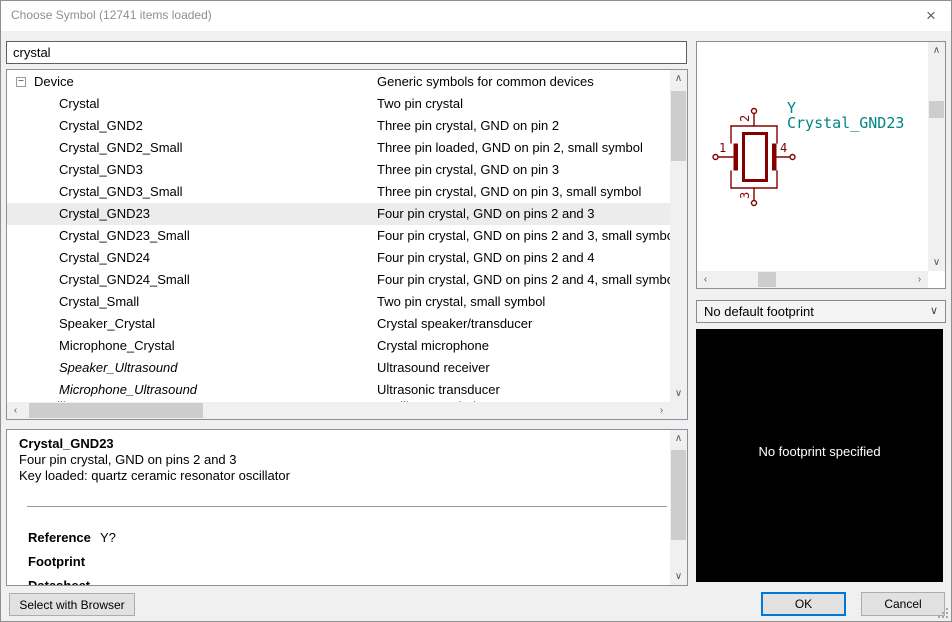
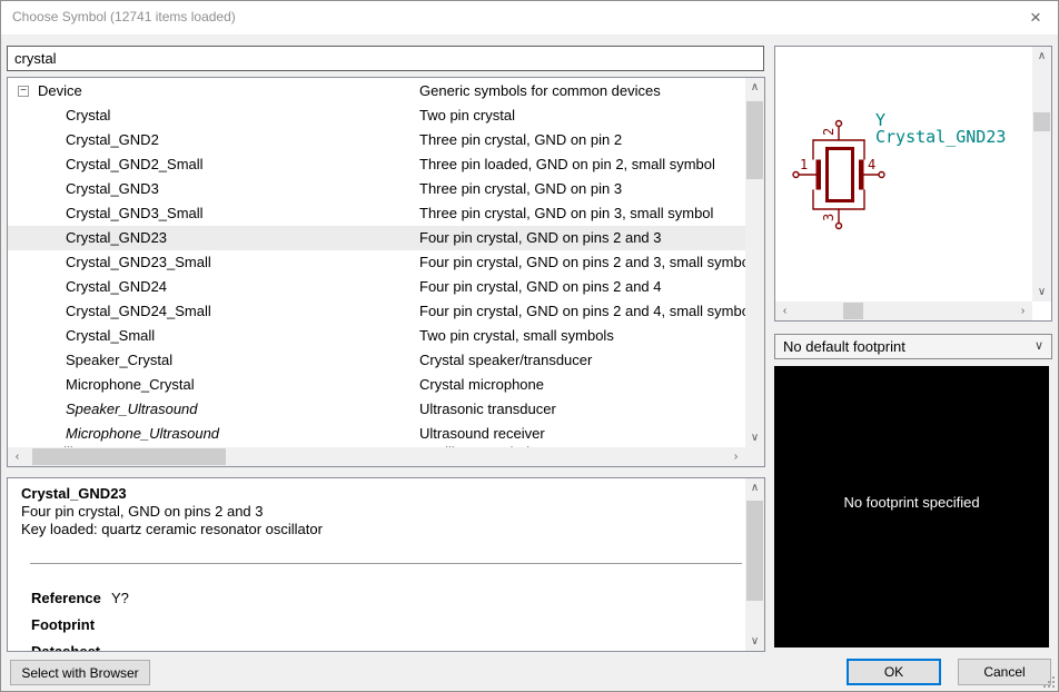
  Choose Symbol (12741 items loaded)
  ×
  crystal
  −
  Device
  Generic symbols for common devices
  Crystal
  Two pin crystal
  Crystal_GND2
  Three pin crystal, GND on pin 2
  Crystal_GND2_Small
  Three pin loaded, GND on pin 2, small symbol
  Crystal_GND3
  Three pin crystal, GND on pin 3
  Crystal_GND3_Small
  Three pin crystal, GND on pin 3, small symbol
  Crystal_GND23
  Four pin crystal, GND on pins 2 and 3
  Crystal_GND23_Small
  Four pin crystal, GND on pins 2 and 3, small symb
  Crystal_GND24
  Four pin crystal, GND on pins 2 and 4
  Crystal_GND24_Small
  Four pin crystal, GND on pins 2 and 4, small symb
  Crystal_Small
- Two pin crystal, small symbol
+ Two pin crystal, small symbols
  Speaker_Crystal
  Crystal speaker/transducer
  Microphone_Crystal
  Crystal microphone
  Speaker_Ultrasound
- Ultrasound receiver
+ Ultrasonic transducer
  Microphone_Ultrasound
- Ultrasonic transducer
+ Ultrasound receiver
  ∧
  ∨
  ‹
  ›
  1
  4
  Y
  Crystal_GND23
  ∧
  ∨
  ‹
  ›
  No default footprint
  ∨
  No footprint specified
  Crystal_GND23
  Four pin crystal, GND on pins 2 and 3
  Key loaded: quartz ceramic resonator oscillator
  Reference Y?
  Footprint
  ∧
  ∨
  Select with Browser
  OK
  Cancel
